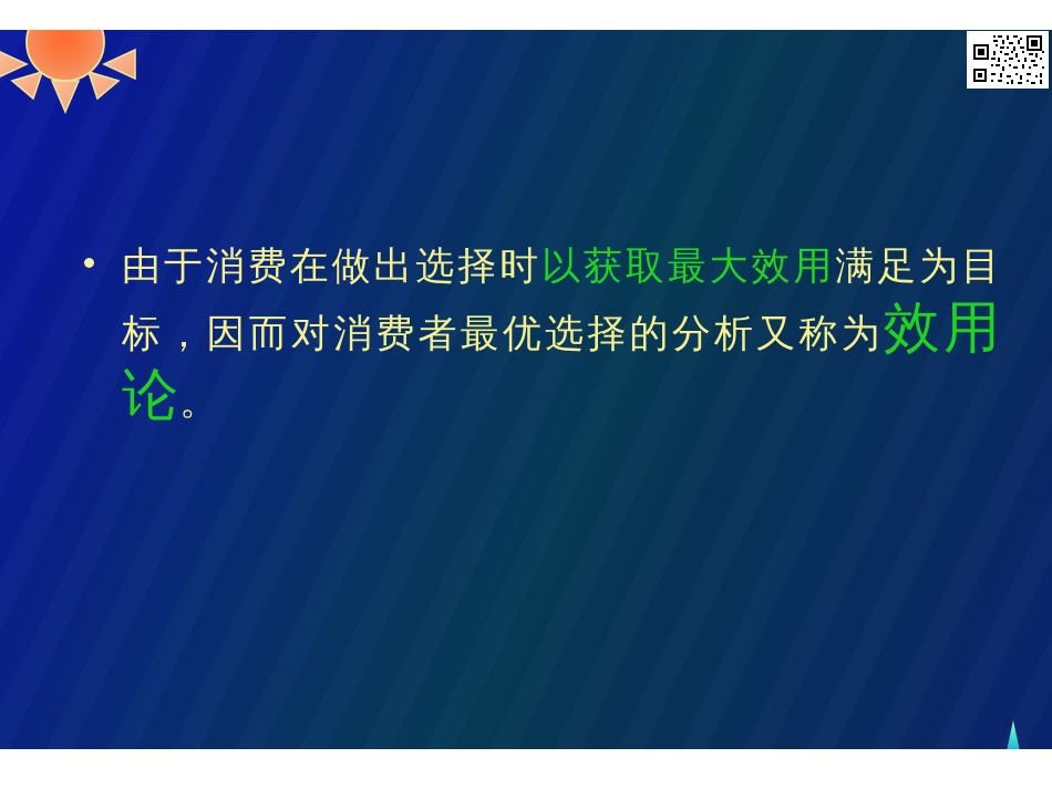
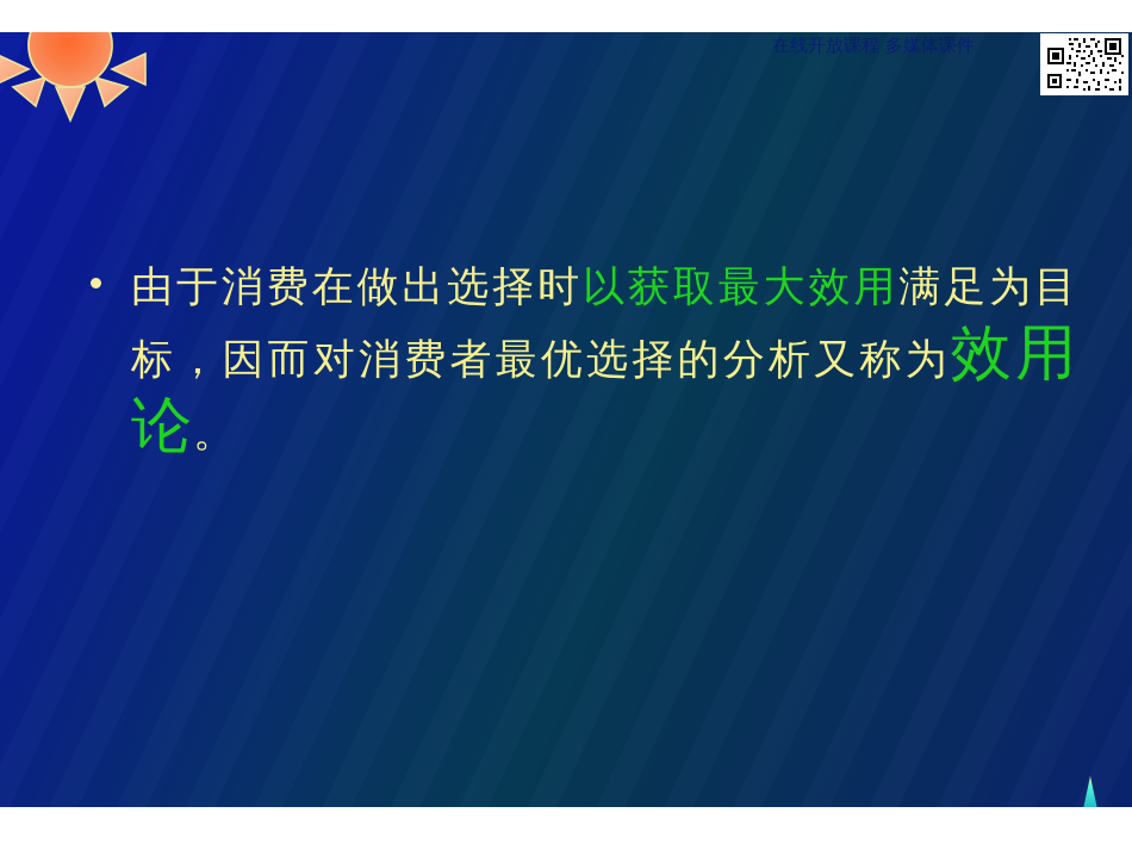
+ 在线开放课程 多媒体课件
  由于消费在做出选择时以获取最大效用满足为目标，因而对消费者最优选择的分析又称为效用论。
